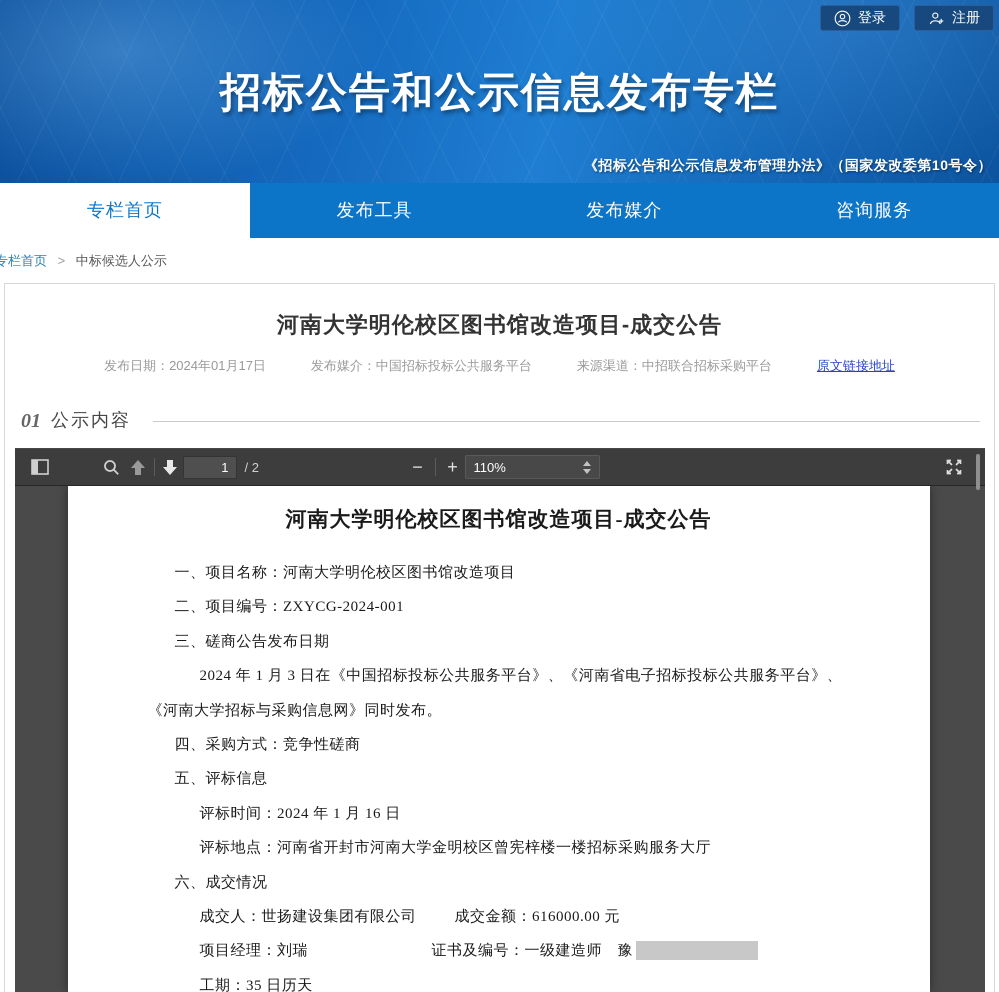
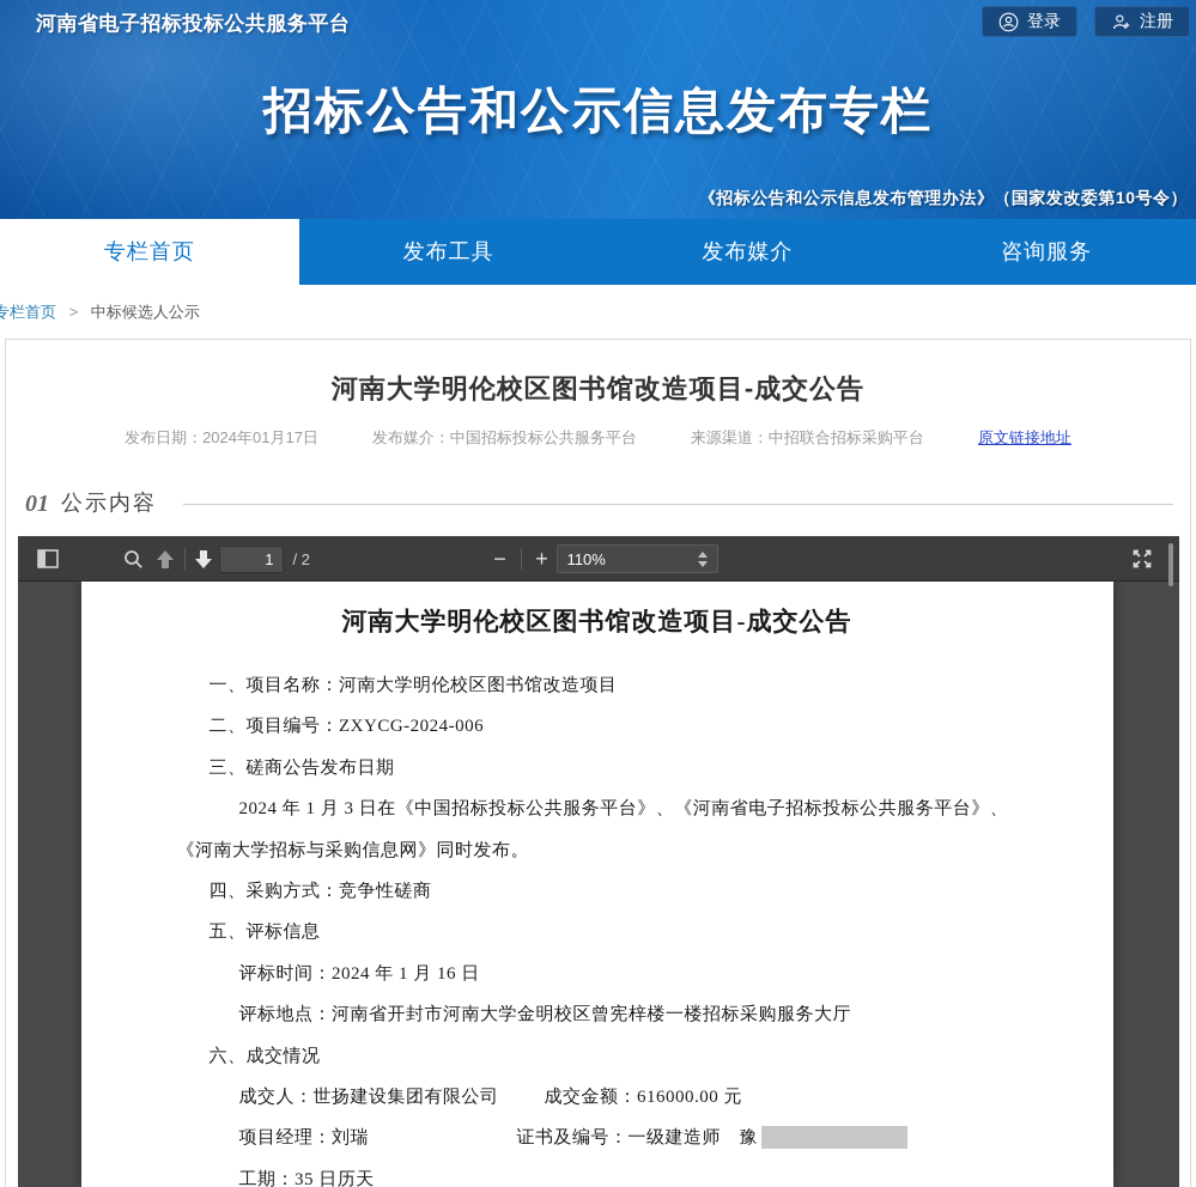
+ 河南省电子招标投标公共服务平台
  登录
  注册
  招标公告和公示信息发布专栏
  《招标公告和公示信息发布管理办法》（国家发改委第10号令）
  专栏首页
  发布工具
  发布媒介
  咨询服务
  专栏首页 > 中标候选人公示
  河南大学明伦校区图书馆改造项目-成交公告
  发布日期：2024年01月17日
  发布媒介：中国招标投标公共服务平台
  来源渠道：中招联合招标采购平台
  原文链接地址
  01
  公示内容
  1
  / 2
  −
  +
  110%
  河南大学明伦校区图书馆改造项目-成交公告
  一、项目名称：河南大学明伦校区图书馆改造项目
- 二、项目编号：ZXYCG-2024-001
+ 二、项目编号：ZXYCG-2024-006
  三、磋商公告发布日期
  2024 年 1 月 3 日在《中国招标投标公共服务平台》、《河南省电子招标投标公共服务平台》、
  《河南大学招标与采购信息网》同时发布。
  四、采购方式：竞争性磋商
  五、评标信息
  评标时间：2024 年 1 月 16 日
  评标地点：河南省开封市河南大学金明校区曾宪梓楼一楼招标采购服务大厅
  六、成交情况
  成交人：世扬建设集团有限公司 成交金额：616000.00 元
  项目经理：刘瑞 证书及编号：一级建造师 豫
  工期：35 日历天
